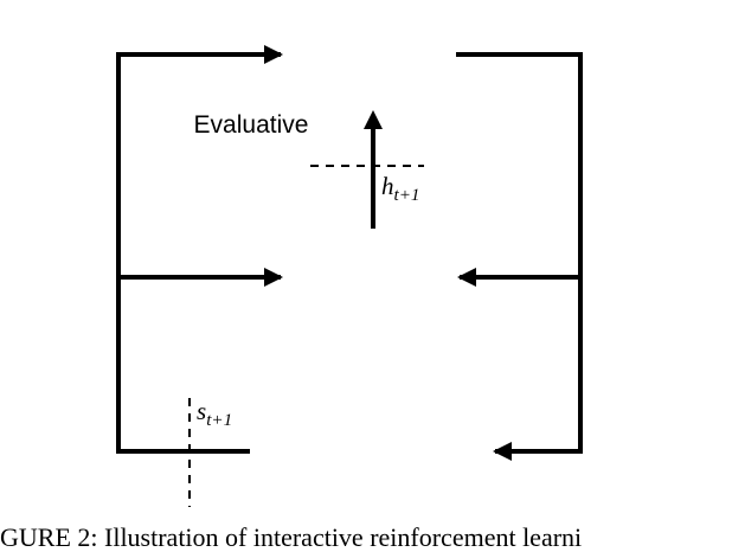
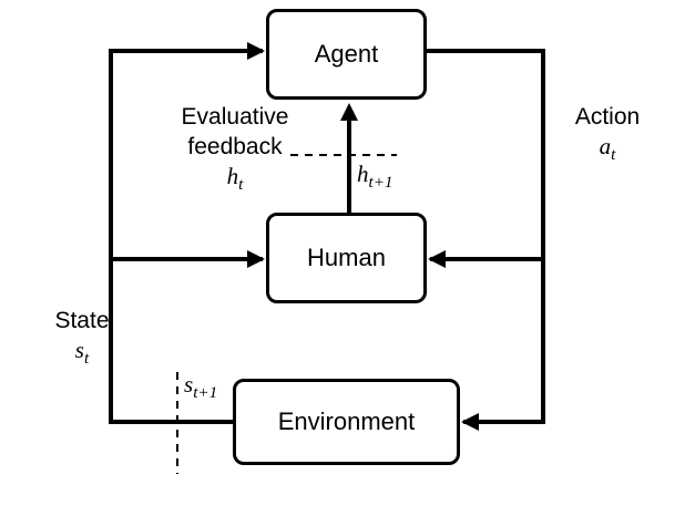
+ Agent
+ Human
+ Environment
  Evaluative
+ feedback
+ ht
  ht+1
+ Action
+ at
+ State
+ st
  st+1
- GURE 2: Illustration of interactive reinforcement learni
